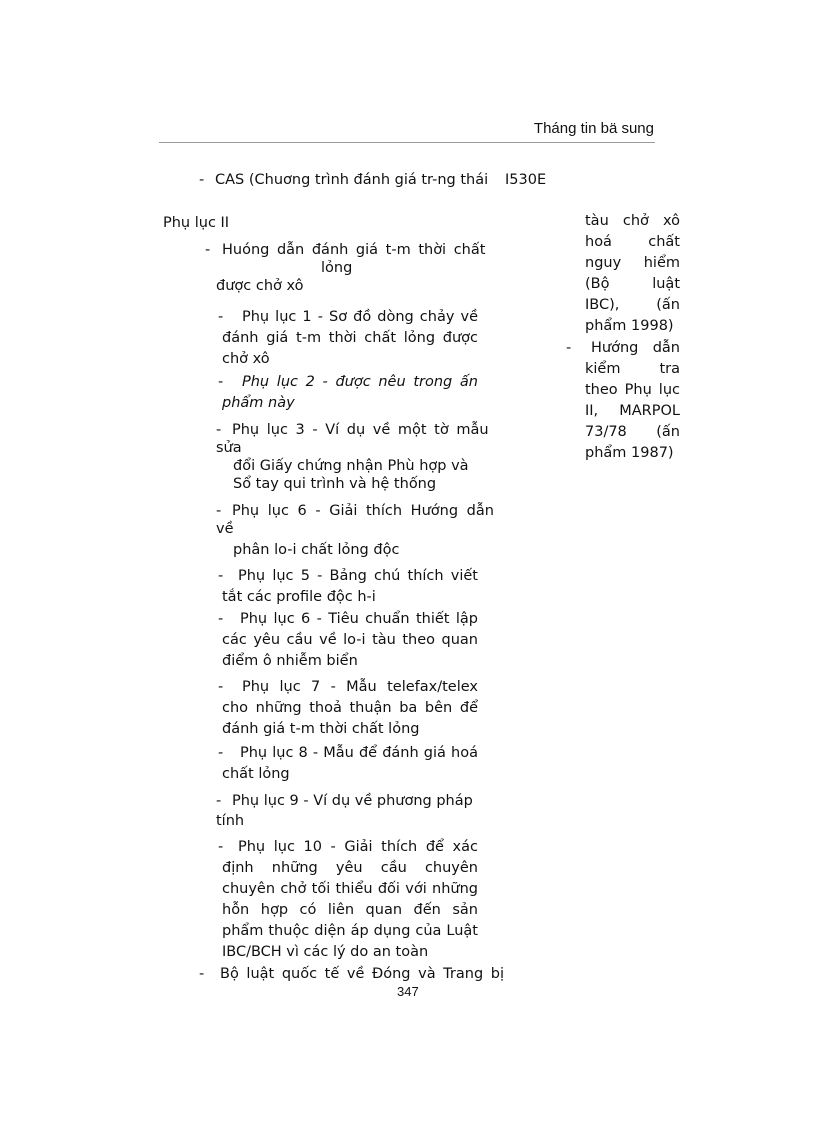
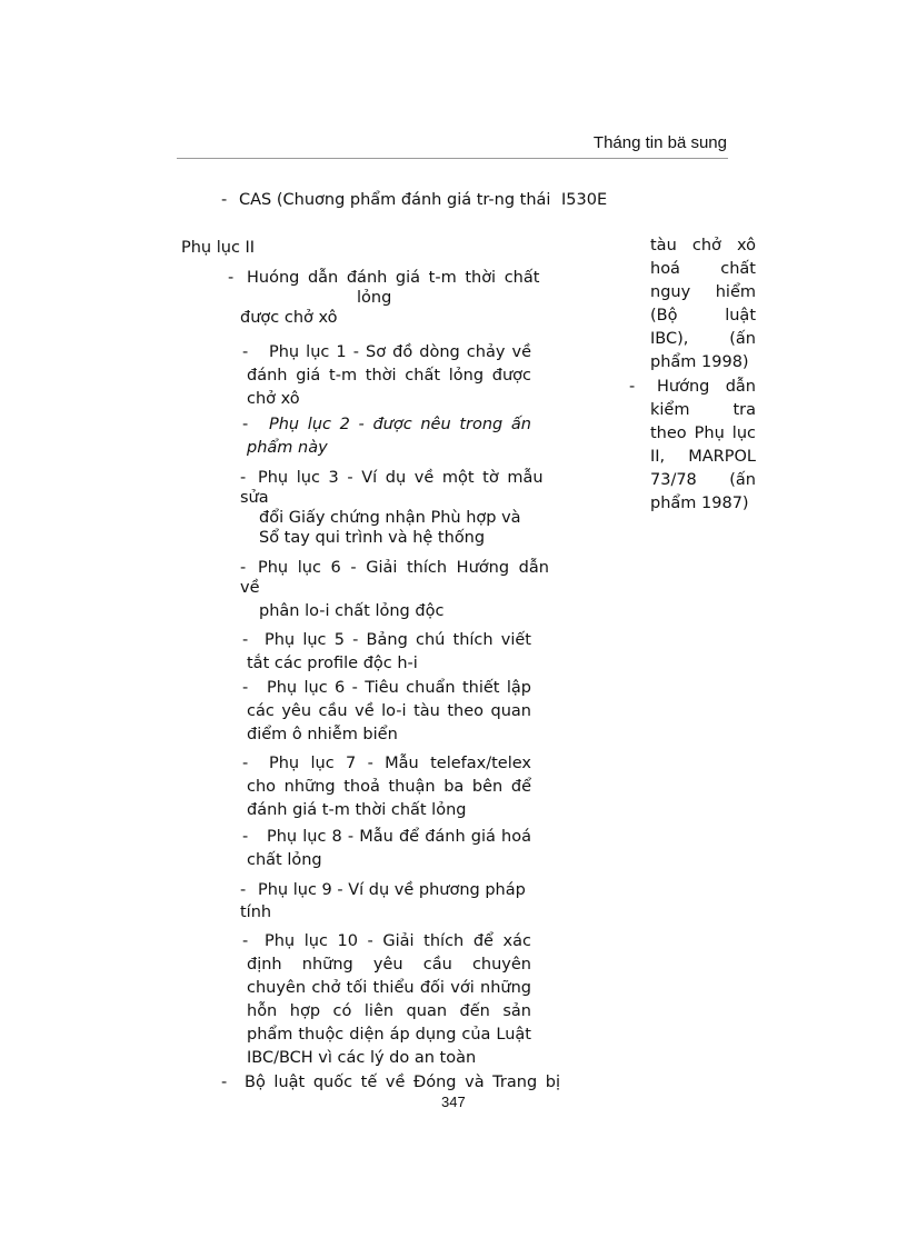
  Tháng tin bä sung
  -
- CAS (Chuơng trình đánh giá tr-ng thái
+ CAS (Chuơng phẩm đánh giá tr-ng thái
  I530E
  Phụ lục II
  -
  Huóng dẫn đánh giá t-m thời chất
  lỏng
  được chở xô
  -
  Phụ lục 1 - Sơ đồ dòng chảy về đánh giá t-m thời chất lỏng được chở xô
  -
  Phụ lục 2 - được nêu trong ấn phẩm này
  -
  Phụ lục 3 - Ví dụ về một tờ mẫu
  sửa
  đổi Giấy chứng nhận Phù hợp và
  Sổ tay qui trình và hệ thống
  -
  Phụ lục 6 - Giải thích Hướng dẫn
  về
  phân lo-i chất lỏng độc
  -
  Phụ lục 5 - Bảng chú thích viết tắt các profile độc h-i
  -
  Phụ lục 6 - Tiêu chuẩn thiết lập các yêu cầu về lo-i tàu theo quan điểm ô nhiễm biển
  -
  Phụ lục 7 - Mẫu telefax/telex cho những thoả thuận ba bên để đánh giá t-m thời chất lỏng
  -
  Phụ lục 8 - Mẫu để đánh giá hoá chất lỏng
  -
  Phụ lục 9 - Ví dụ về phương pháp
  tính
  -
  Phụ lục 10 - Giải thích để xác định những yêu cầu chuyên chuyên chở tối thiểu đối với những hỗn hợp có liên quan đến sản phẩm thuộc diện áp dụng của Luật IBC/BCH vì các lý do an toàn
  -
  Bộ luật quốc tế về Đóng và Trang bị
  347
  tàu chở xô hoá chất nguy hiểm (Bộ luật IBC), (ấn phẩm 1998)
  -
  Hướng dẫn kiểm tra theo Phụ lục II, MARPOL 73/78 (ấn phẩm 1987)
